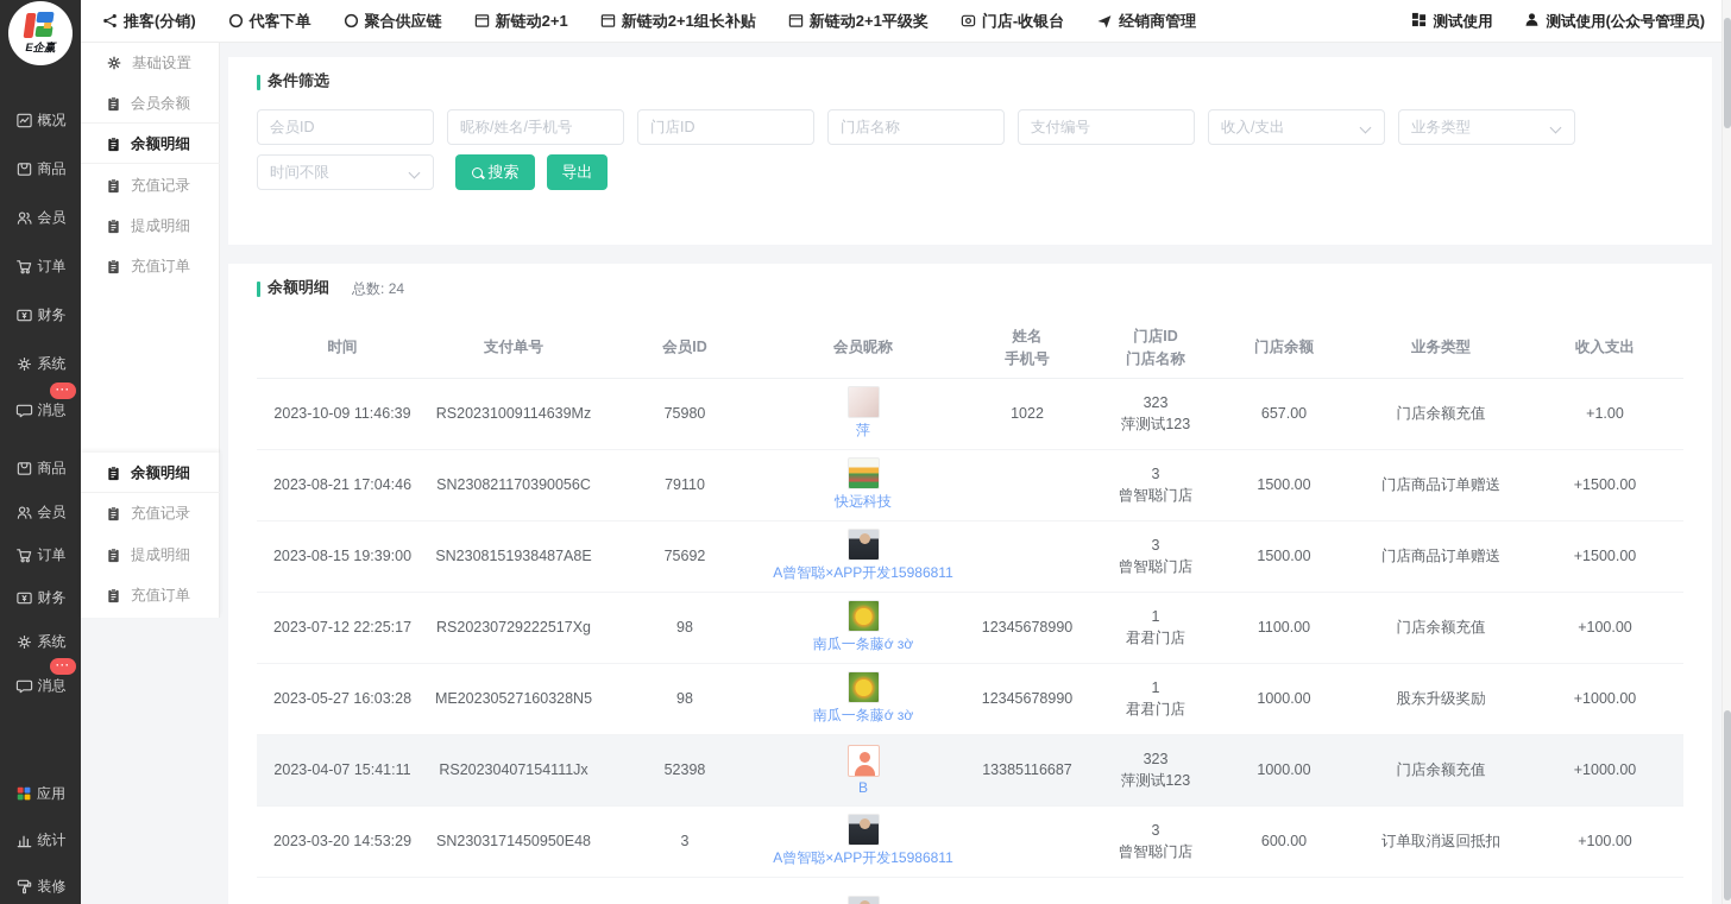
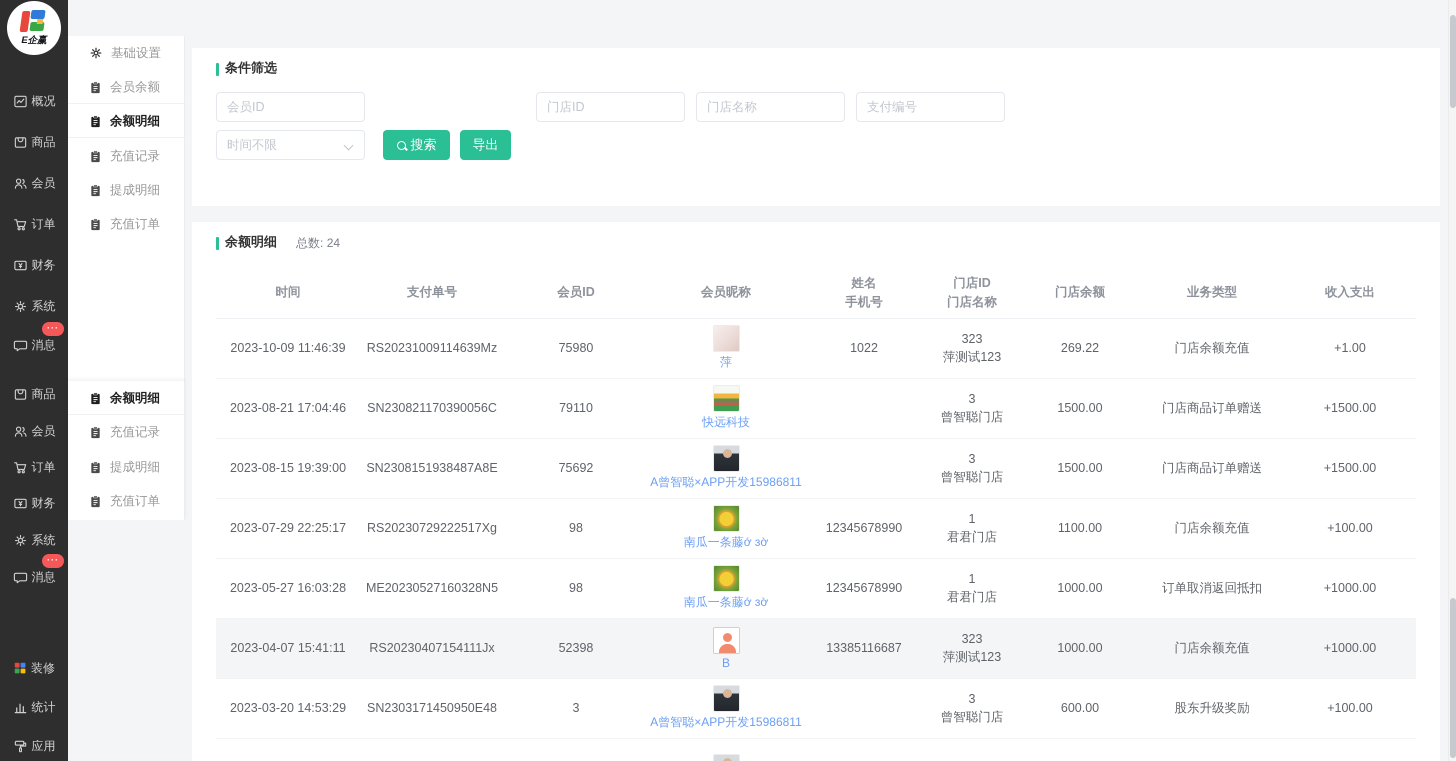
  E企赢
  概况
  商品
  会员
  订单
  财务
  系统
  消息
  ···
  商品
  会员
  订单
  财务
  系统
  消息
  ···
- 应用
+ 装修
  统计
- 装修
+ 应用
- 推客(分销)
- 代客下单
- 聚合供应链
- 新链动2+1
- 新链动2+1组长补贴
- 新链动2+1平级奖
- 门店-收银台
- 经销商管理
- 测试使用
- 测试使用(公众号管理员)
  基础设置
  会员余额
  余额明细
  充值记录
  提成明细
  充值订单
  余额明细
  充值记录
  提成明细
  充值订单
  条件筛选
  会员ID
- 昵称/姓名/手机号
  门店ID
  门店名称
  支付编号
- 收入/支出
- 业务类型
  时间不限
  搜索
  导出
  余额明细
  总数: 24
  时间	支付单号	会员ID	会员昵称	姓名手机号	门店ID门店名称	门店余额	业务类型	收入支出
- 2023-10-09 11:46:39	RS20231009114639Mz	75980	萍	1022	323萍测试123	657.00	门店余额充值	+1.00
+ 2023-10-09 11:46:39	RS20231009114639Mz	75980	萍	1022	323萍测试123	269.22	门店余额充值	+1.00
  2023-08-21 17:04:46	SN230821170390056C	79110	快远科技		3曾智聪门店	1500.00	门店商品订单赠送	+1500.00
  2023-08-15 19:39:00	SN2308151938487A8E	75692	A曾智聪×APP开发15986811		3曾智聪门店	1500.00	门店商品订单赠送	+1500.00
- 2023-07-12 22:25:17	RS20230729222517Xg	98	南瓜一条藤ớ ɜờ	12345678990	1君君门店	1100.00	门店余额充值	+100.00
+ 2023-07-29 22:25:17	RS20230729222517Xg	98	南瓜一条藤ớ ɜờ	12345678990	1君君门店	1100.00	门店余额充值	+100.00
- 2023-05-27 16:03:28	ME20230527160328N5	98	南瓜一条藤ớ ɜờ	12345678990	1君君门店	1000.00	股东升级奖励	+1000.00
+ 2023-05-27 16:03:28	ME20230527160328N5	98	南瓜一条藤ớ ɜờ	12345678990	1君君门店	1000.00	订单取消返回抵扣	+1000.00
  2023-04-07 15:41:11	RS20230407154111Jx	52398	B	13385116687	323萍测试123	1000.00	门店余额充值	+1000.00
- 2023-03-20 14:53:29	SN2303171450950E48	3	A曾智聪×APP开发15986811		3曾智聪门店	600.00	订单取消返回抵扣	+100.00
+ 2023-03-20 14:53:29	SN2303171450950E48	3	A曾智聪×APP开发15986811		3曾智聪门店	600.00	股东升级奖励	+100.00
